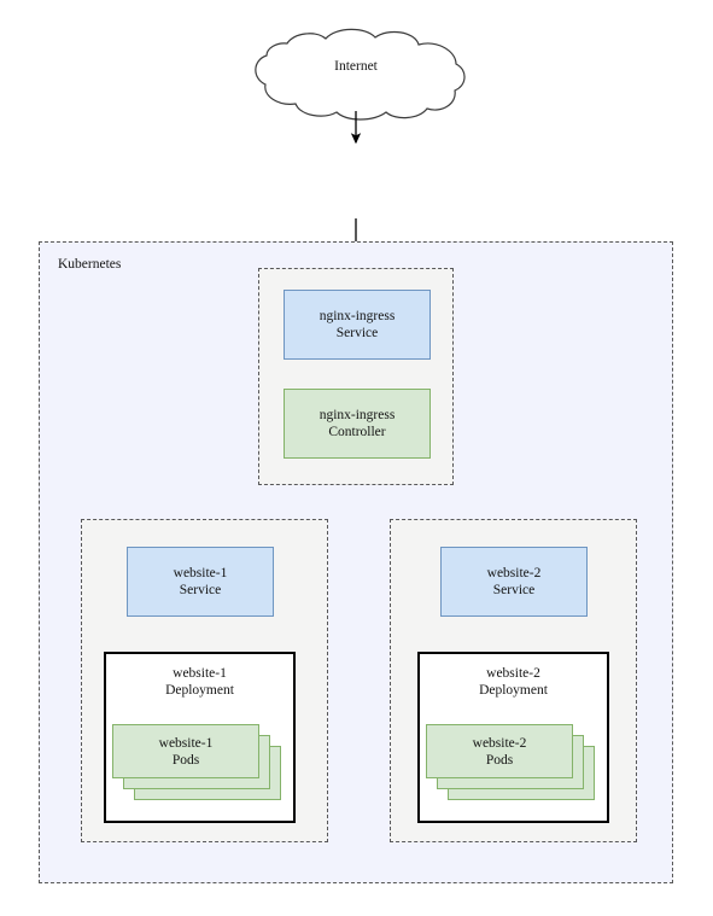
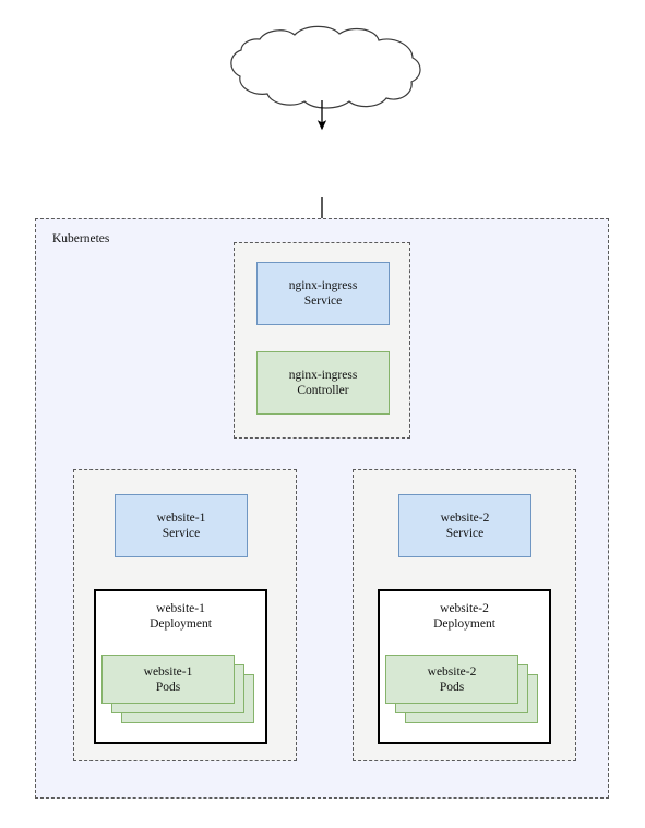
- Internet
  Kubernetes
  nginx-ingress
  Service
  nginx-ingress
  Controller
  website-1
  Service
  website-1
  Deployment
  website-1
  Pods
  website-2
  Service
  website-2
  Deployment
  website-2
  Pods
